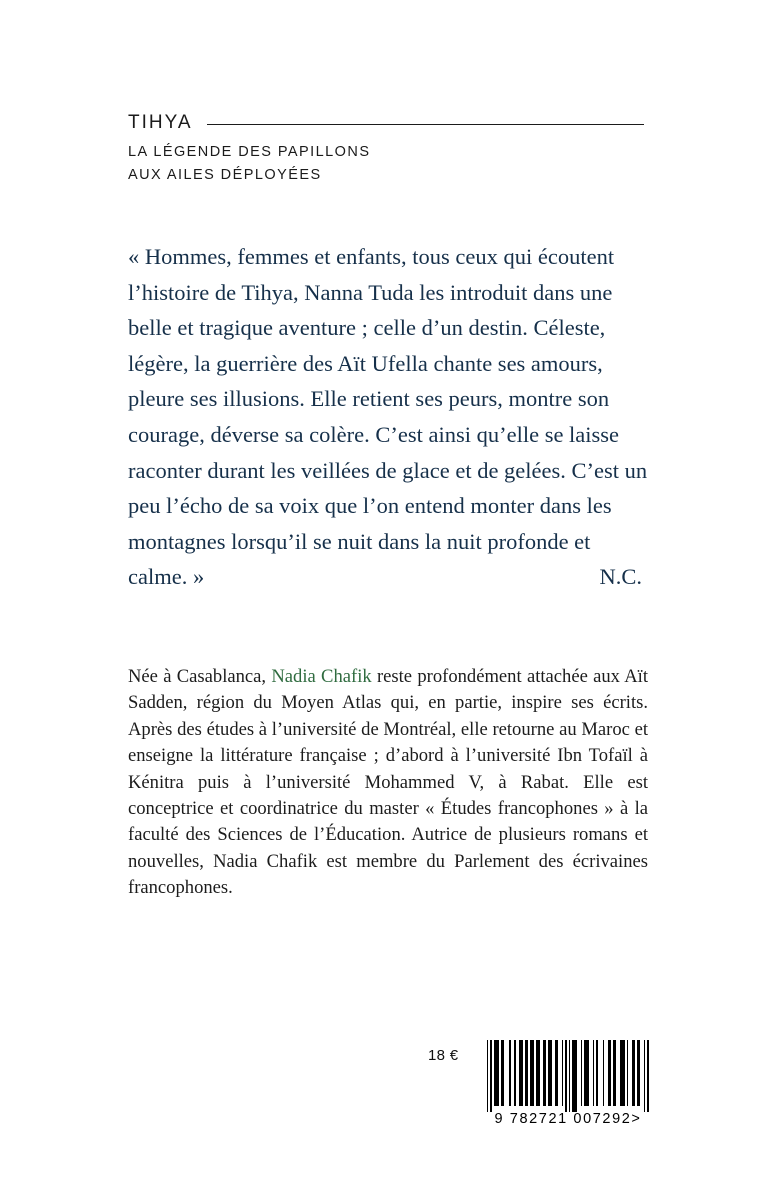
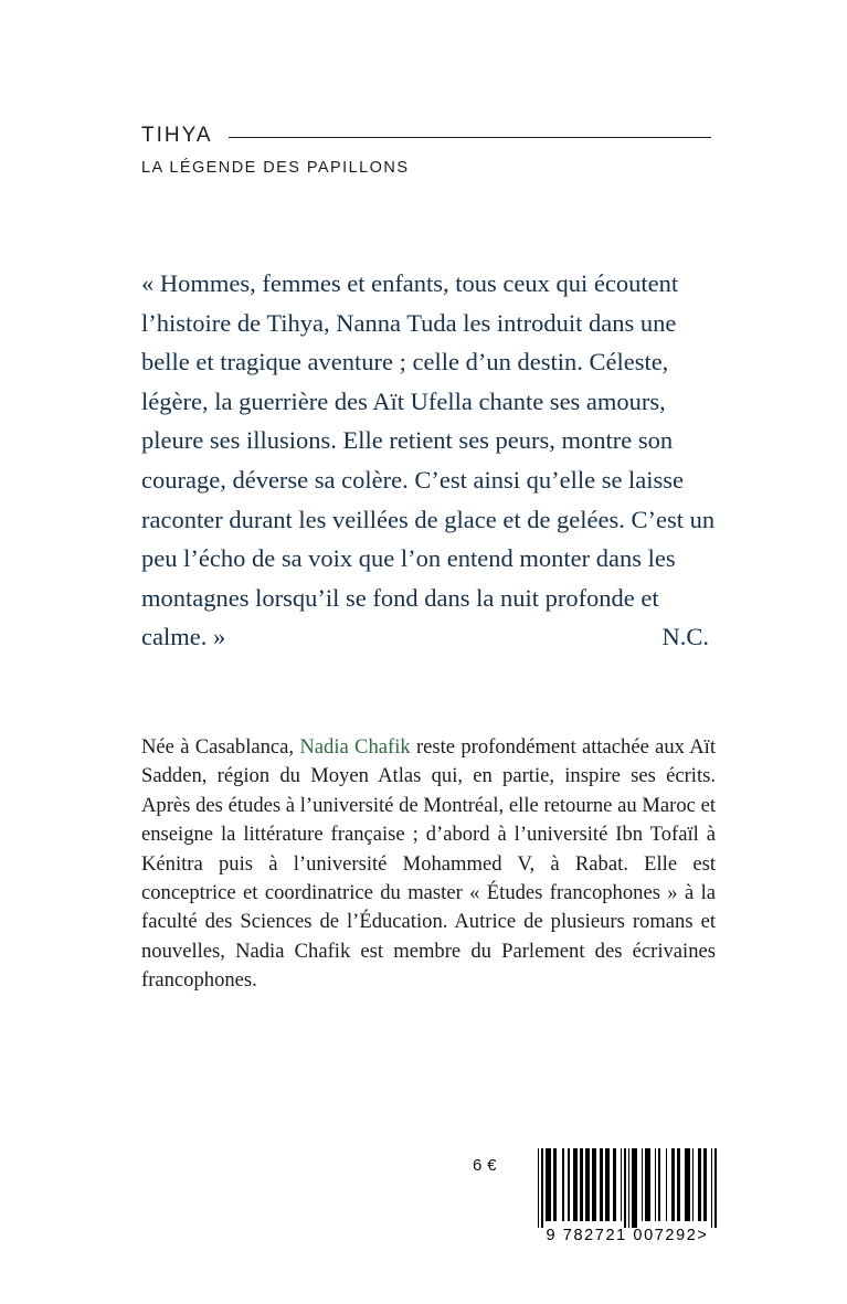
  TIHYA
  LA LÉGENDE DES PAPILLONS
- AUX AILES DÉPLOYÉES
- « Hommes, femmes et enfants, tous ceux qui écoutent l’histoire de Tihya, Nanna Tuda les introduit dans une belle et tragique aventure ; celle d’un destin. Céleste, légère, la guerrière des Aït Ufella chante ses amours, pleure ses illusions. Elle retient ses peurs, montre son courage, déverse sa colère. C’est ainsi qu’elle se laisse raconter durant les veillées de glace et de gelées. C’est un peu l’écho de sa voix que l’on entend monter dans les montagnes lorsqu’il se nuit dans la nuit profonde et calme. »
+ « Hommes, femmes et enfants, tous ceux qui écoutent l’histoire de Tihya, Nanna Tuda les introduit dans une belle et tragique aventure ; celle d’un destin. Céleste, légère, la guerrière des Aït Ufella chante ses amours, pleure ses illusions. Elle retient ses peurs, montre son courage, déverse sa colère. C’est ainsi qu’elle se laisse raconter durant les veillées de glace et de gelées. C’est un peu l’écho de sa voix que l’on entend monter dans les montagnes lorsqu’il se fond dans la nuit profonde et calme. »
  N.C.
  Née à Casablanca, Nadia Chafik reste profondément attachée aux Aït Sadden, région du Moyen Atlas qui, en partie, inspire ses écrits. Après des études à l’université de Montréal, elle retourne au Maroc et enseigne la littérature française ; d’abord à l’université Ibn Tofaïl à Kénitra puis à l’université Mohammed V, à Rabat. Elle est conceptrice et coordinatrice du master « Études francophones » à la faculté des Sciences de l’Éducation. Autrice de plusieurs romans et nouvelles, Nadia Chafik est membre du Parlement des écrivaines francophones.
- 18 €
+ 6 €
  9 782721 007292>
